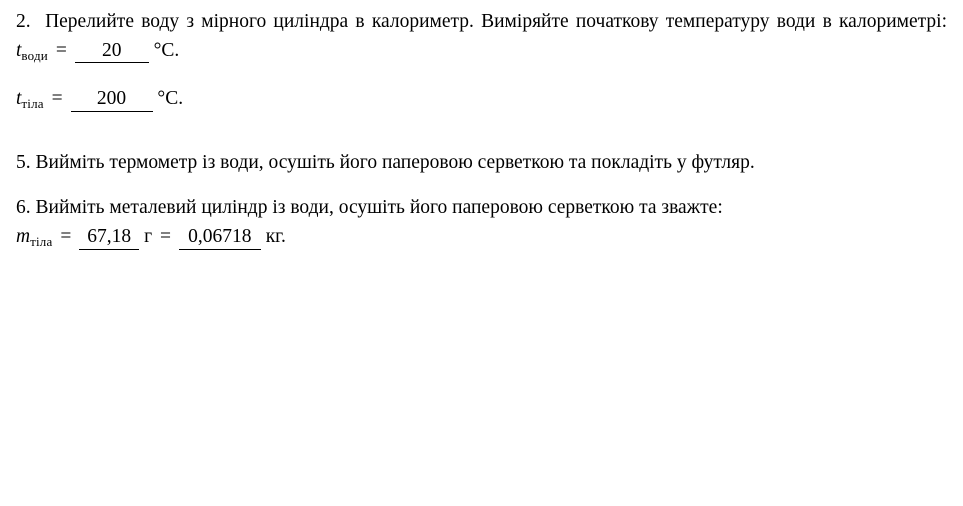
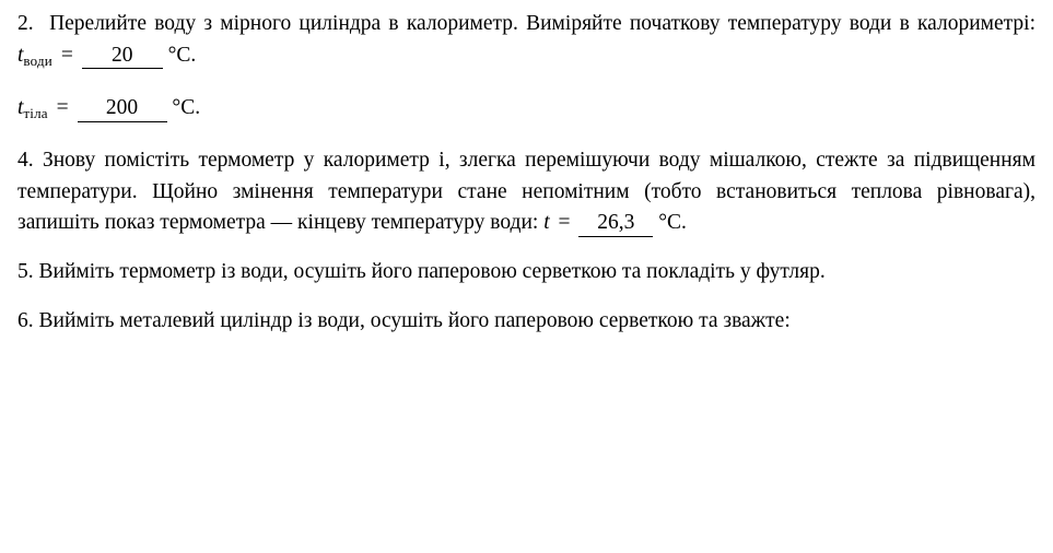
  2. Перелийте воду з мірного циліндра в калориметр. Виміряйте початкову температуру води в калориметрі: tводи = 20 °C.
  tтіла = 200 °C.
+ 4. Знову помістіть термометр у калориметр і, злегка перемішуючи воду мішалкою, стежте за підвищенням температури. Щойно змінення температури стане непомітним (тобто встановиться теплова рівновага), запишіть показ термометра — кінцеву температуру води: t = 26,3 °C.
  5. Вийміть термометр із води, осушіть його паперовою серветкою та покладіть у футляр.
  6. Вийміть металевий циліндр із води, осушіть його паперовою серветкою та зважте:
- mтіла = 67,18 г = 0,06718 кг.
